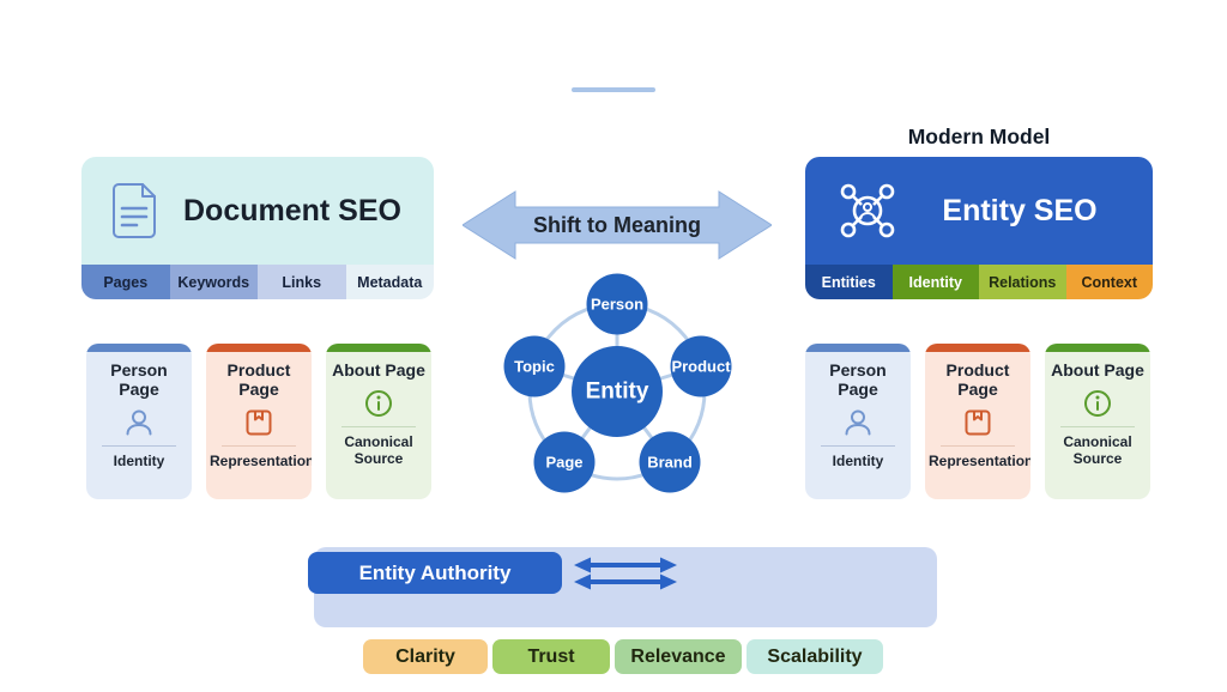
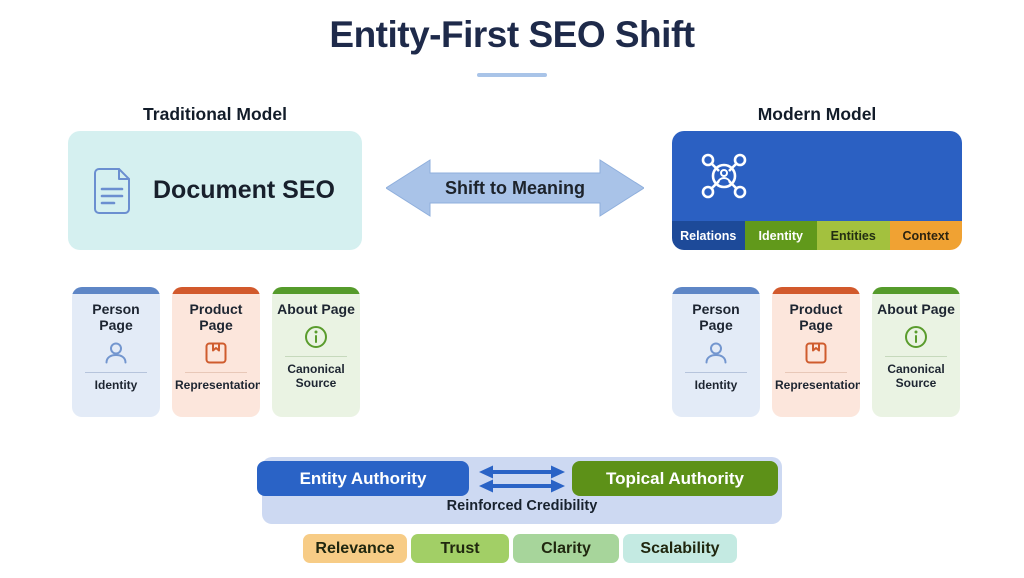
+ Entity-First SEO Shift
+ Traditional Model
  Modern Model
  Document SEO
- Pages
- Keywords
- Links
- Metadata
- Entity SEO
- Entities
+ Relations
  Identity
- Relations
+ Entities
  Context
  Shift to Meaning
- Person
- Product
- Brand
- Page
- Topic
- Entity
  Person Page
  Identity
  Product Page
  Representation
  About Page
  Canonical Source
  Person Page
  Identity
  Product Page
  Representation
  About Page
  Canonical Source
  Entity Authority
+ Topical Authority
+ Reinforced Credibility
- Clarity
+ Relevance
  Trust
- Relevance
+ Clarity
  Scalability
